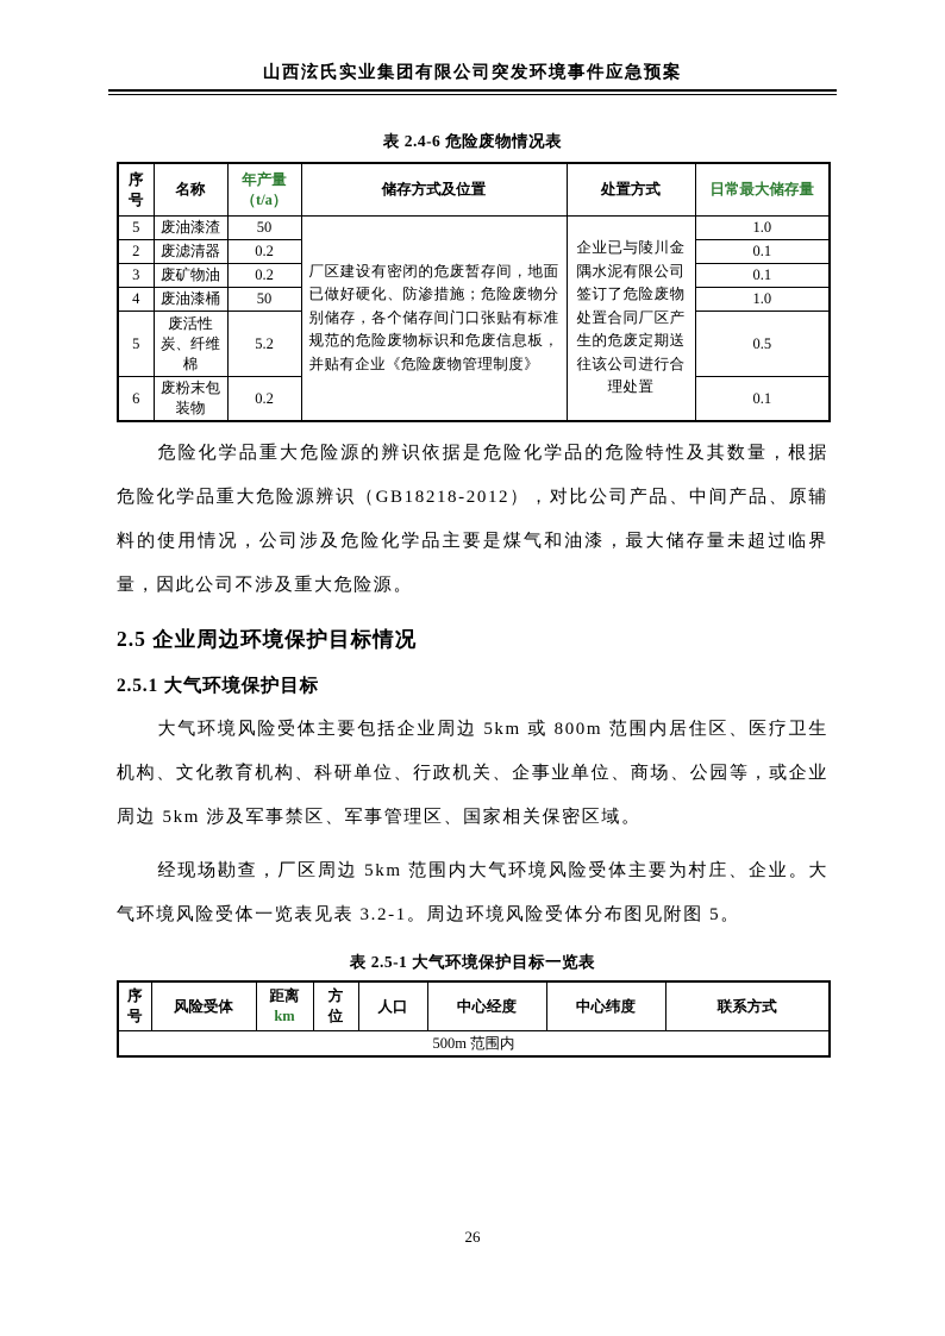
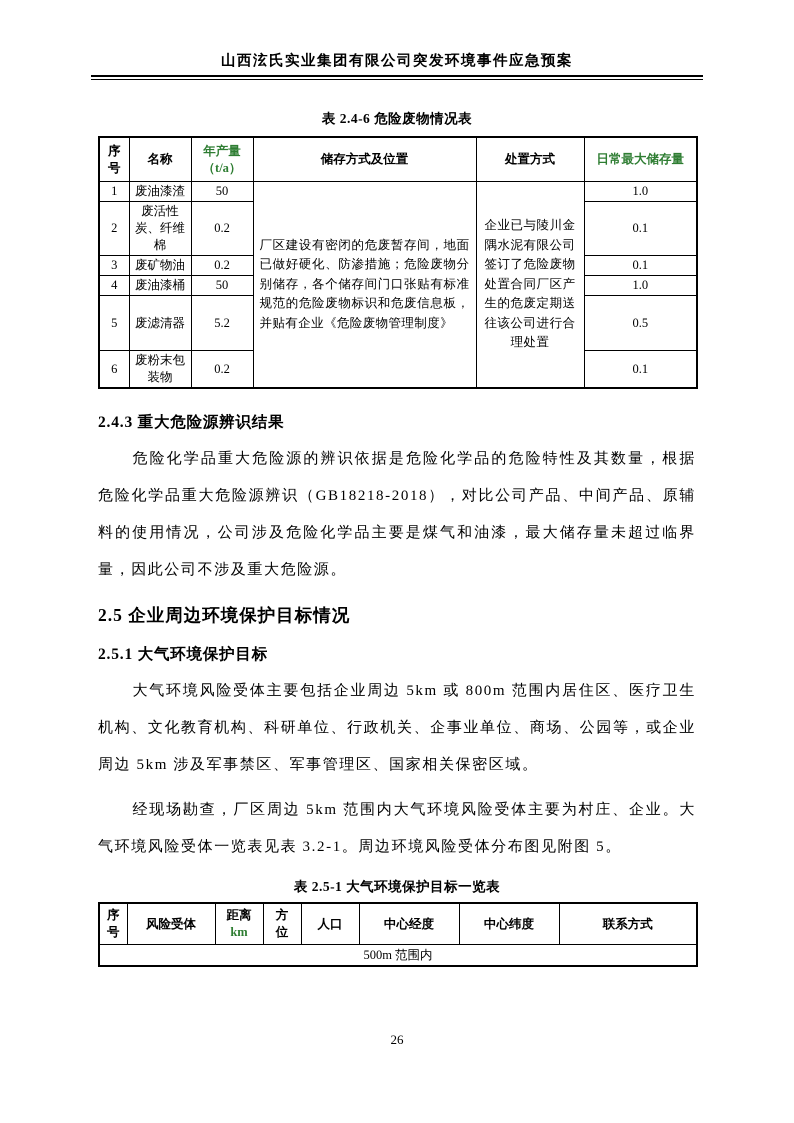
  山西泫氏实业集团有限公司突发环境事件应急预案
  表 2.4-6 危险废物情况表
  序号	名称	年产量 （t/a）	储存方式及位置	处置方式	日常最大储存量
- 5	废油漆渣	50	厂区建设有密闭的危废暂存间，地面已做好硬化、防渗措施；危险废物分别储存，各个储存间门口张贴有标准规范的危险废物标识和危废信息板，并贴有企业《危险废物管理制度》	企业已与陵川金隅水泥有限公司签订了危险废物处置合同厂区产生的危废定期送往该公司进行合理处置	1.0
+ 1	废油漆渣	50	厂区建设有密闭的危废暂存间，地面已做好硬化、防渗措施；危险废物分别储存，各个储存间门口张贴有标准规范的危险废物标识和危废信息板，并贴有企业《危险废物管理制度》	企业已与陵川金隅水泥有限公司签订了危险废物处置合同厂区产生的危废定期送往该公司进行合理处置	1.0
- 2	废滤清器	0.2	0.1
+ 2	废活性炭、纤维棉	0.2	0.1
  3	废矿物油	0.2	0.1
  4	废油漆桶	50	1.0
- 5	废活性炭、纤维棉	5.2	0.5
+ 5	废滤清器	5.2	0.5
  6	废粉末包装物	0.2	0.1
+ 2.4.3 重大危险源辨识结果
- 危险化学品重大危险源的辨识依据是危险化学品的危险特性及其数量，根据危险化学品重大危险源辨识（GB18218-2012），对比公司产品、中间产品、原辅料的使用情况，公司涉及危险化学品主要是煤气和油漆，最大储存量未超过临界量，因此公司不涉及重大危险源。
+ 危险化学品重大危险源的辨识依据是危险化学品的危险特性及其数量，根据危险化学品重大危险源辨识（GB18218-2018），对比公司产品、中间产品、原辅料的使用情况，公司涉及危险化学品主要是煤气和油漆，最大储存量未超过临界量，因此公司不涉及重大危险源。
  2.5 企业周边环境保护目标情况
  2.5.1 大气环境保护目标
  大气环境风险受体主要包括企业周边 5km 或 800m 范围内居住区、医疗卫生机构、文化教育机构、科研单位、行政机关、企事业单位、商场、公园等，或企业周边 5km 涉及军事禁区、军事管理区、国家相关保密区域。
  经现场勘查，厂区周边 5km 范围内大气环境风险受体主要为村庄、企业。大气环境风险受体一览表见表 3.2-1。周边环境风险受体分布图见附图 5。
  表 2.5-1 大气环境保护目标一览表
  序 号	风险受体	距离 km	方 位	人口	中心经度	中心纬度	联系方式
  500m 范围内
  26
